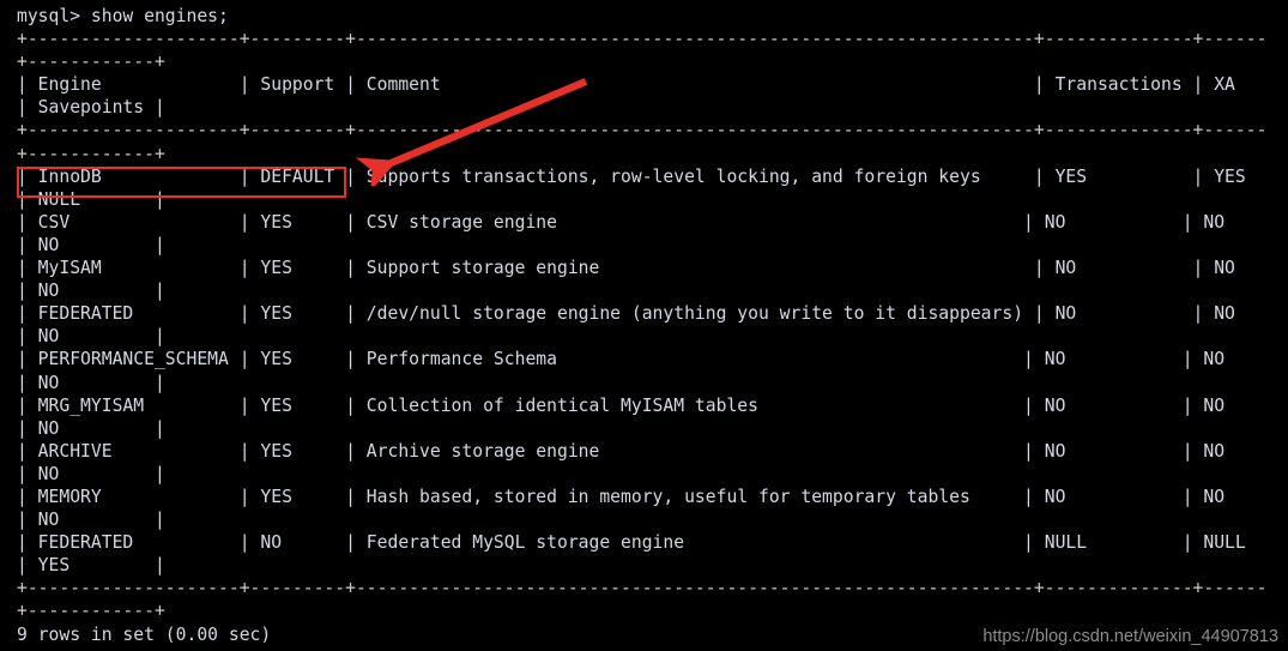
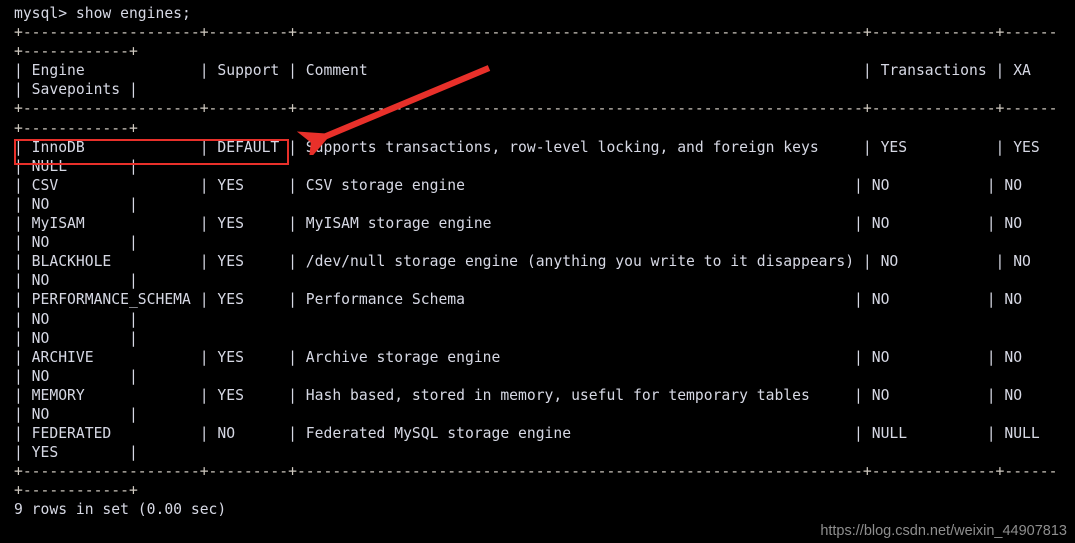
  mysql> show engines;
  +--------------------+---------+----------------------------------------------------------------+--------------+------
  +------------+
  | Engine | Support | Comment | Transactions | XA
  | Savepoints |
  +--------------------+---------+--------------------------------------------------------------+--------------+------
  +------------+
  | InnoDB | DEFAULT | Supports transactions, row-level locking, and foreign keys | YES | YES
  | NULL |
  | CSV | YES | CSV storage engine | NO | NO
  | NO |
- | MyISAM | YES | Support storage engine | NO | NO
+ | MyISAM | YES | MyISAM storage engine | NO | NO
  | NO |
- | FEDERATED | YES | /dev/null storage engine (anything you write to it disappears) | NO | NO
+ | BLACKHOLE | YES | /dev/null storage engine (anything you write to it disappears) | NO | NO
  | NO |
  | PERFORMANCE_SCHEMA | YES | Performance Schema | NO | NO
  | NO |
- | MRG_MYISAM | YES | Collection of identical MyISAM tables | NO | NO
  | NO |
  | ARCHIVE | YES | Archive storage engine | NO | NO
  | NO |
  | MEMORY | YES | Hash based, stored in memory, useful for temporary tables | NO | NO
  | NO |
  | FEDERATED | NO | Federated MySQL storage engine | NULL | NULL
  | YES |
  +--------------------+---------+----------------------------------------------------------------+--------------+------
  +------------+
  9 rows in set (0.00 sec)
  https://blog.csdn.net/weixin_44907813
